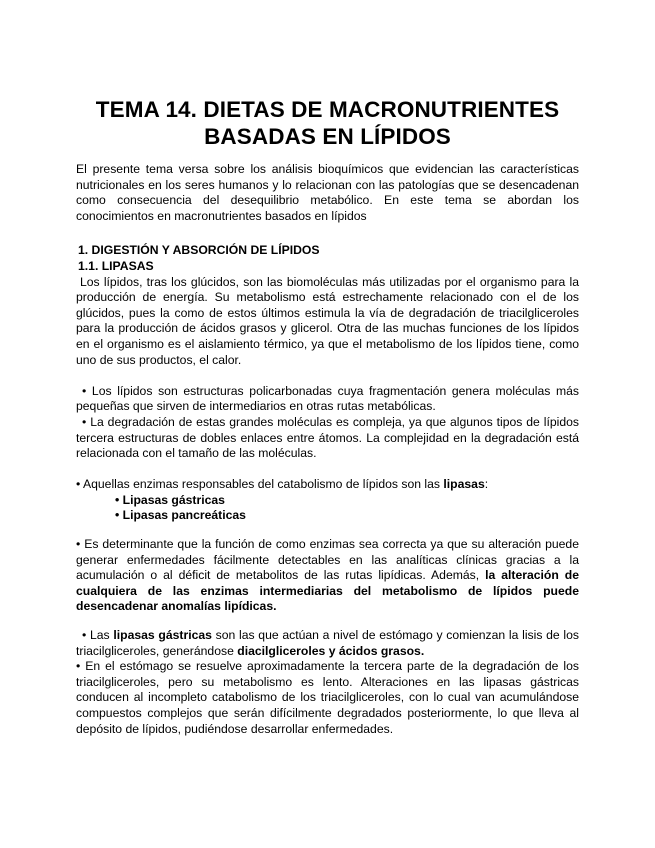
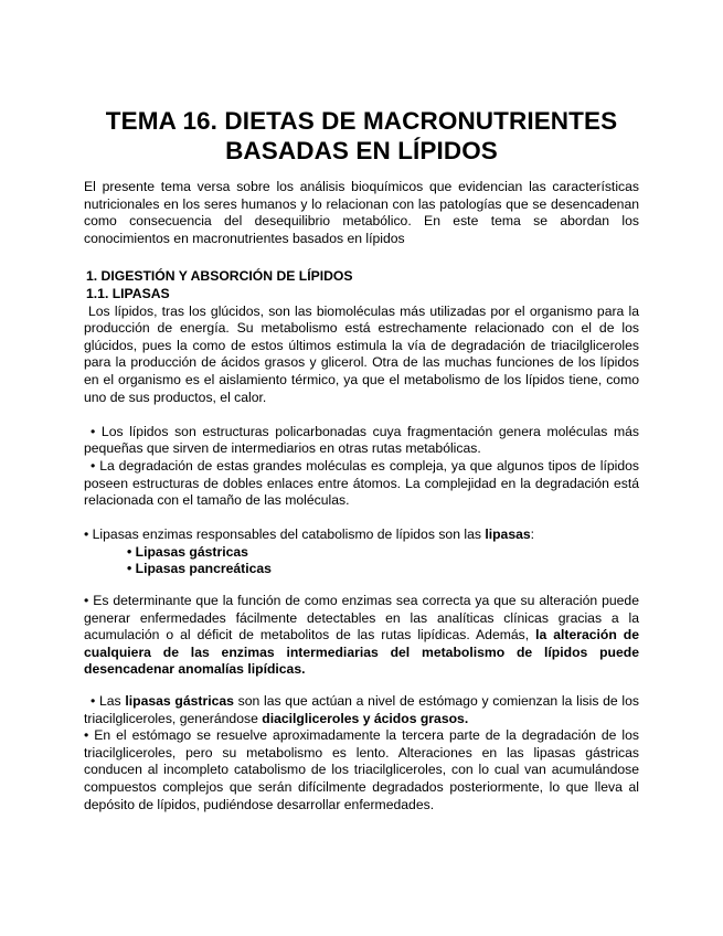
- TEMA 14. DIETAS DE MACRONUTRIENTES
+ TEMA 16. DIETAS DE MACRONUTRIENTES
  BASADAS EN LÍPIDOS
  El presente tema versa sobre los análisis bioquímicos que evidencian las características nutricionales en los seres humanos y lo relacionan con las patologías que se desencadenan como consecuencia del desequilibrio metabólico. En este tema se abordan los conocimientos en macronutrientes basados en lípidos
  1. DIGESTIÓN Y ABSORCIÓN DE LÍPIDOS
  1.1. LIPASAS
  Los lípidos, tras los glúcidos, son las biomoléculas más utilizadas por el organismo para la producción de energía. Su metabolismo está estrechamente relacionado con el de los glúcidos, pues la como de estos últimos estimula la vía de degradación de triacilgliceroles para la producción de ácidos grasos y glicerol. Otra de las muchas funciones de los lípidos en el organismo es el aislamiento térmico, ya que el metabolismo de los lípidos tiene, como uno de sus productos, el calor.
  • Los lípidos son estructuras policarbonadas cuya fragmentación genera moléculas más pequeñas que sirven de intermediarios en otras rutas metabólicas.
- • La degradación de estas grandes moléculas es compleja, ya que algunos tipos de lípidos tercera estructuras de dobles enlaces entre átomos. La complejidad en la degradación está relacionada con el tamaño de las moléculas.
+ • La degradación de estas grandes moléculas es compleja, ya que algunos tipos de lípidos poseen estructuras de dobles enlaces entre átomos. La complejidad en la degradación está relacionada con el tamaño de las moléculas.
- • Aquellas enzimas responsables del catabolismo de lípidos son las lipasas:
+ • Lipasas enzimas responsables del catabolismo de lípidos son las lipasas:
  Lipasas gástricas
  Lipasas pancreáticas
  • Es determinante que la función de como enzimas sea correcta ya que su alteración puede generar enfermedades fácilmente detectables en las analíticas clínicas gracias a la acumulación o al déficit de metabolitos de las rutas lipídicas. Además, la alteración de cualquiera de las enzimas intermediarias del metabolismo de lípidos puede desencadenar anomalías lipídicas.
  • Las lipasas gástricas son las que actúan a nivel de estómago y comienzan la lisis de los triacilgliceroles, generándose diacilgliceroles y ácidos grasos.
  • En el estómago se resuelve aproximadamente la tercera parte de la degradación de los triacilgliceroles, pero su metabolismo es lento. Alteraciones en las lipasas gástricas conducen al incompleto catabolismo de los triacilgliceroles, con lo cual van acumulándose compuestos complejos que serán difícilmente degradados posteriormente, lo que lleva al depósito de lípidos, pudiéndose desarrollar enfermedades.
